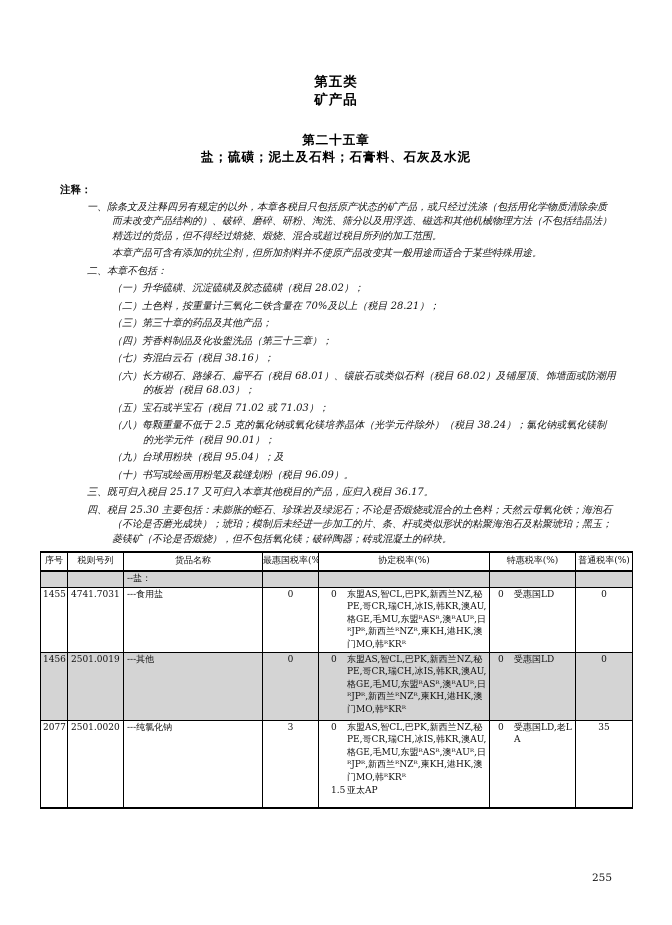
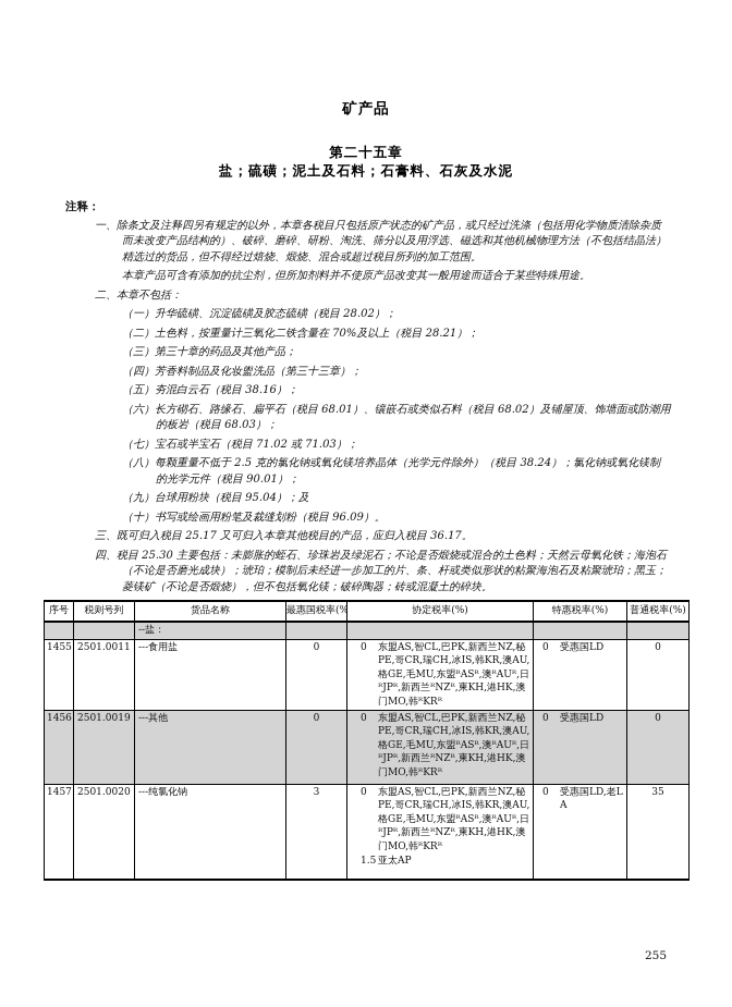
- 第五类
  矿产品
  第二十五章
  盐；硫磺；泥土及石料；石膏料、石灰及水泥
  注释：
  一、除条文及注释四另有规定的以外，本章各税目只包括原产状态的矿产品，或只经过洗涤（包括用化学物质清除杂质而未改变产品结构的）、破碎、磨碎、研粉、淘洗、筛分以及用浮选、磁选和其他机械物理方法（不包括结晶法）精选过的货品，但不得经过焙烧、煅烧、混合或超过税目所列的加工范围。
  本章产品可含有添加的抗尘剂，但所加剂料并不使原产品改变其一般用途而适合于某些特殊用途。
  二、本章不包括：
  （一）升华硫磺、沉淀硫磺及胶态硫磺（税目 28.02）；
  （二）土色料，按重量计三氧化二铁含量在 70%及以上（税目 28.21）；
  （三）第三十章的药品及其他产品；
  （四）芳香料制品及化妆盥洗品（第三十三章）；
- （七）夯混白云石（税目 38.16）；
+ （五）夯混白云石（税目 38.16）；
  （六）长方砌石、路缘石、扁平石（税目 68.01）、镶嵌石或类似石料（税目 68.02）及铺屋顶、饰墙面或防潮用的板岩（税目 68.03）；
- （五）宝石或半宝石（税目 71.02 或 71.03）；
+ （七）宝石或半宝石（税目 71.02 或 71.03）；
  （八）每颗重量不低于 2.5 克的氯化钠或氧化镁培养晶体（光学元件除外）（税目 38.24）；氯化钠或氧化镁制的光学元件（税目 90.01）；
  （九）台球用粉块（税目 95.04）；及
  （十）书写或绘画用粉笔及裁缝划粉（税目 96.09）。
  三、既可归入税目 25.17 又可归入本章其他税目的产品，应归入税目 36.17。
  四、税目 25.30 主要包括：未膨胀的蛭石、珍珠岩及绿泥石；不论是否煅烧或混合的土色料；天然云母氧化铁；海泡石（不论是否磨光成块）；琥珀；模制后未经进一步加工的片、条、杆或类似形状的粘聚海泡石及粘聚琥珀；黑玉；菱镁矿（不论是否煅烧），但不包括氧化镁；破碎陶器；砖或混凝土的碎块。
  序号	税则号列	货品名称	最惠国税率(%	协定税率(%)	特惠税率(%)	普通税率(%)
  		--盐：
- 1455	4741.7031	---食用盐	0	0 东盟AS,智CL,巴PK,新西兰NZ,秘PE,哥CR,瑞CH,冰IS,韩KR,澳AU,格GE,毛MU,东盟ᴿASᴿ,澳ᴿAUᴿ,日ᴿJPᴿ,新西兰ᴿNZᴿ,柬KH,港HK,澳门MO,韩ᴿKRᴿ	0 受惠国LD	0
+ 1455	2501.0011	---食用盐	0	0 东盟AS,智CL,巴PK,新西兰NZ,秘PE,哥CR,瑞CH,冰IS,韩KR,澳AU,格GE,毛MU,东盟ᴿASᴿ,澳ᴿAUᴿ,日ᴿJPᴿ,新西兰ᴿNZᴿ,柬KH,港HK,澳门MO,韩ᴿKRᴿ	0 受惠国LD	0
  1456	2501.0019	---其他	0	0 东盟AS,智CL,巴PK,新西兰NZ,秘PE,哥CR,瑞CH,冰IS,韩KR,澳AU,格GE,毛MU,东盟ᴿASᴿ,澳ᴿAUᴿ,日ᴿJPᴿ,新西兰ᴿNZᴿ,柬KH,港HK,澳门MO,韩ᴿKRᴿ	0 受惠国LD	0
- 2077	2501.0020	---纯氯化钠	3	0 东盟AS,智CL,巴PK,新西兰NZ,秘PE,哥CR,瑞CH,冰IS,韩KR,澳AU,格GE,毛MU,东盟ᴿASᴿ,澳ᴿAUᴿ,日ᴿJPᴿ,新西兰ᴿNZᴿ,柬KH,港HK,澳门MO,韩ᴿKRᴿ 1.5 亚太AP	0 受惠国LD,老LA	35
+ 1457	2501.0020	---纯氯化钠	3	0 东盟AS,智CL,巴PK,新西兰NZ,秘PE,哥CR,瑞CH,冰IS,韩KR,澳AU,格GE,毛MU,东盟ᴿASᴿ,澳ᴿAUᴿ,日ᴿJPᴿ,新西兰ᴿNZᴿ,柬KH,港HK,澳门MO,韩ᴿKRᴿ 1.5 亚太AP	0 受惠国LD,老LA	35
  255
